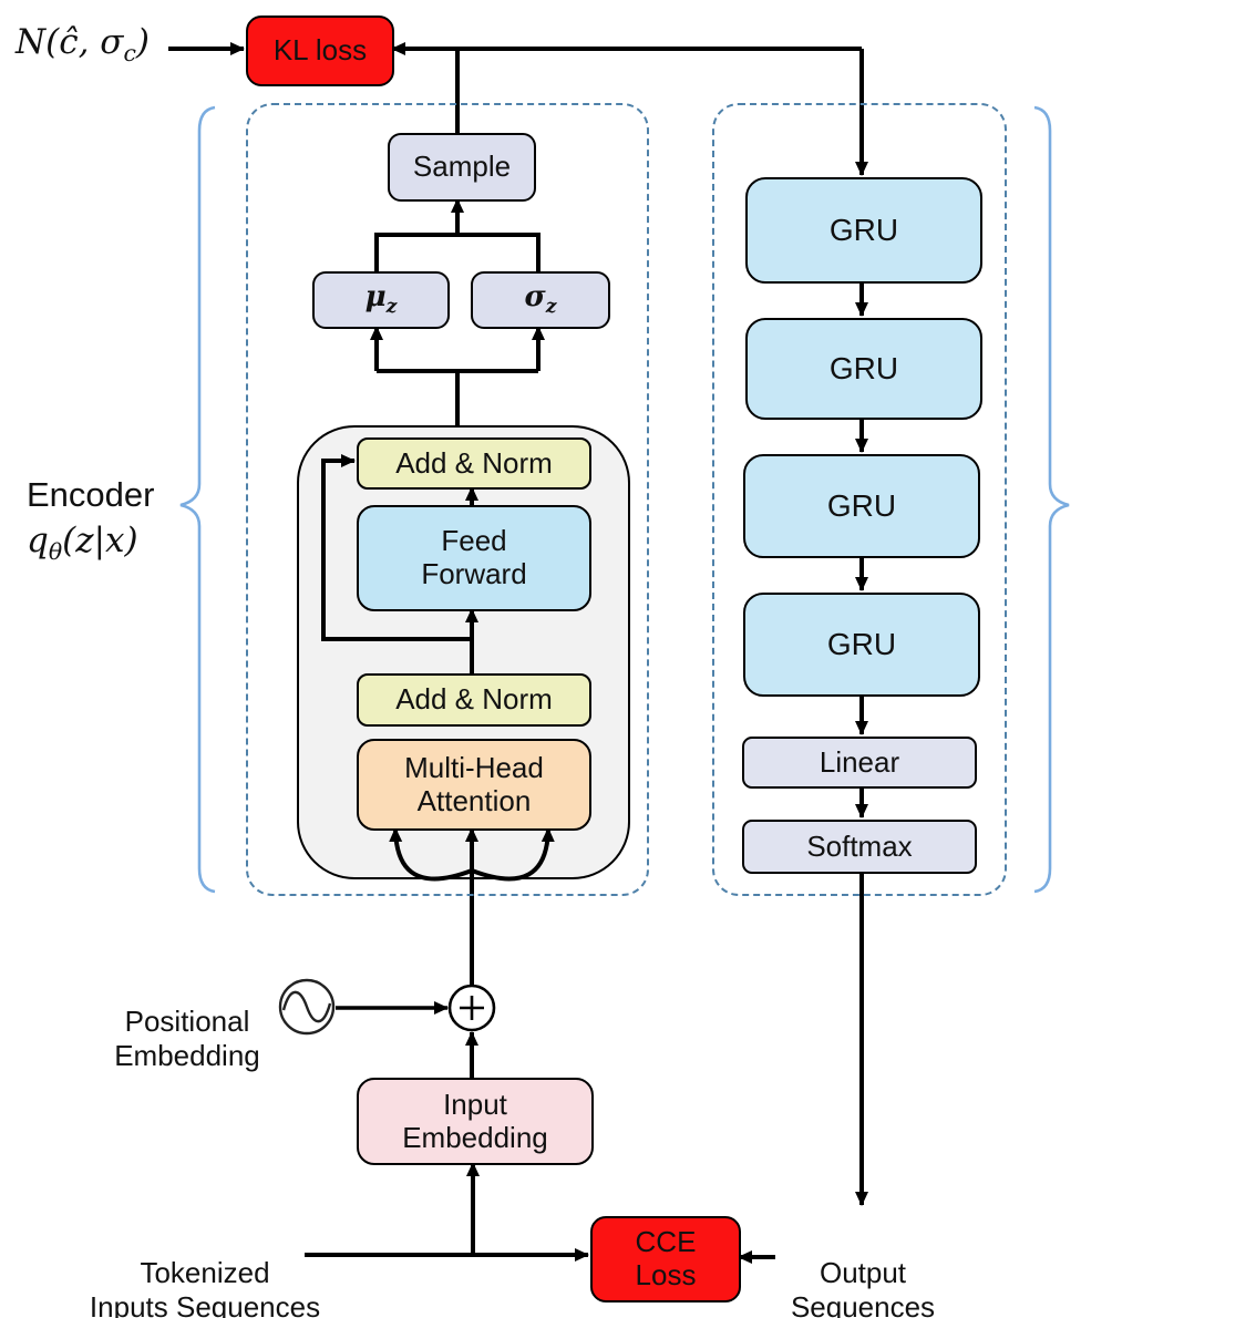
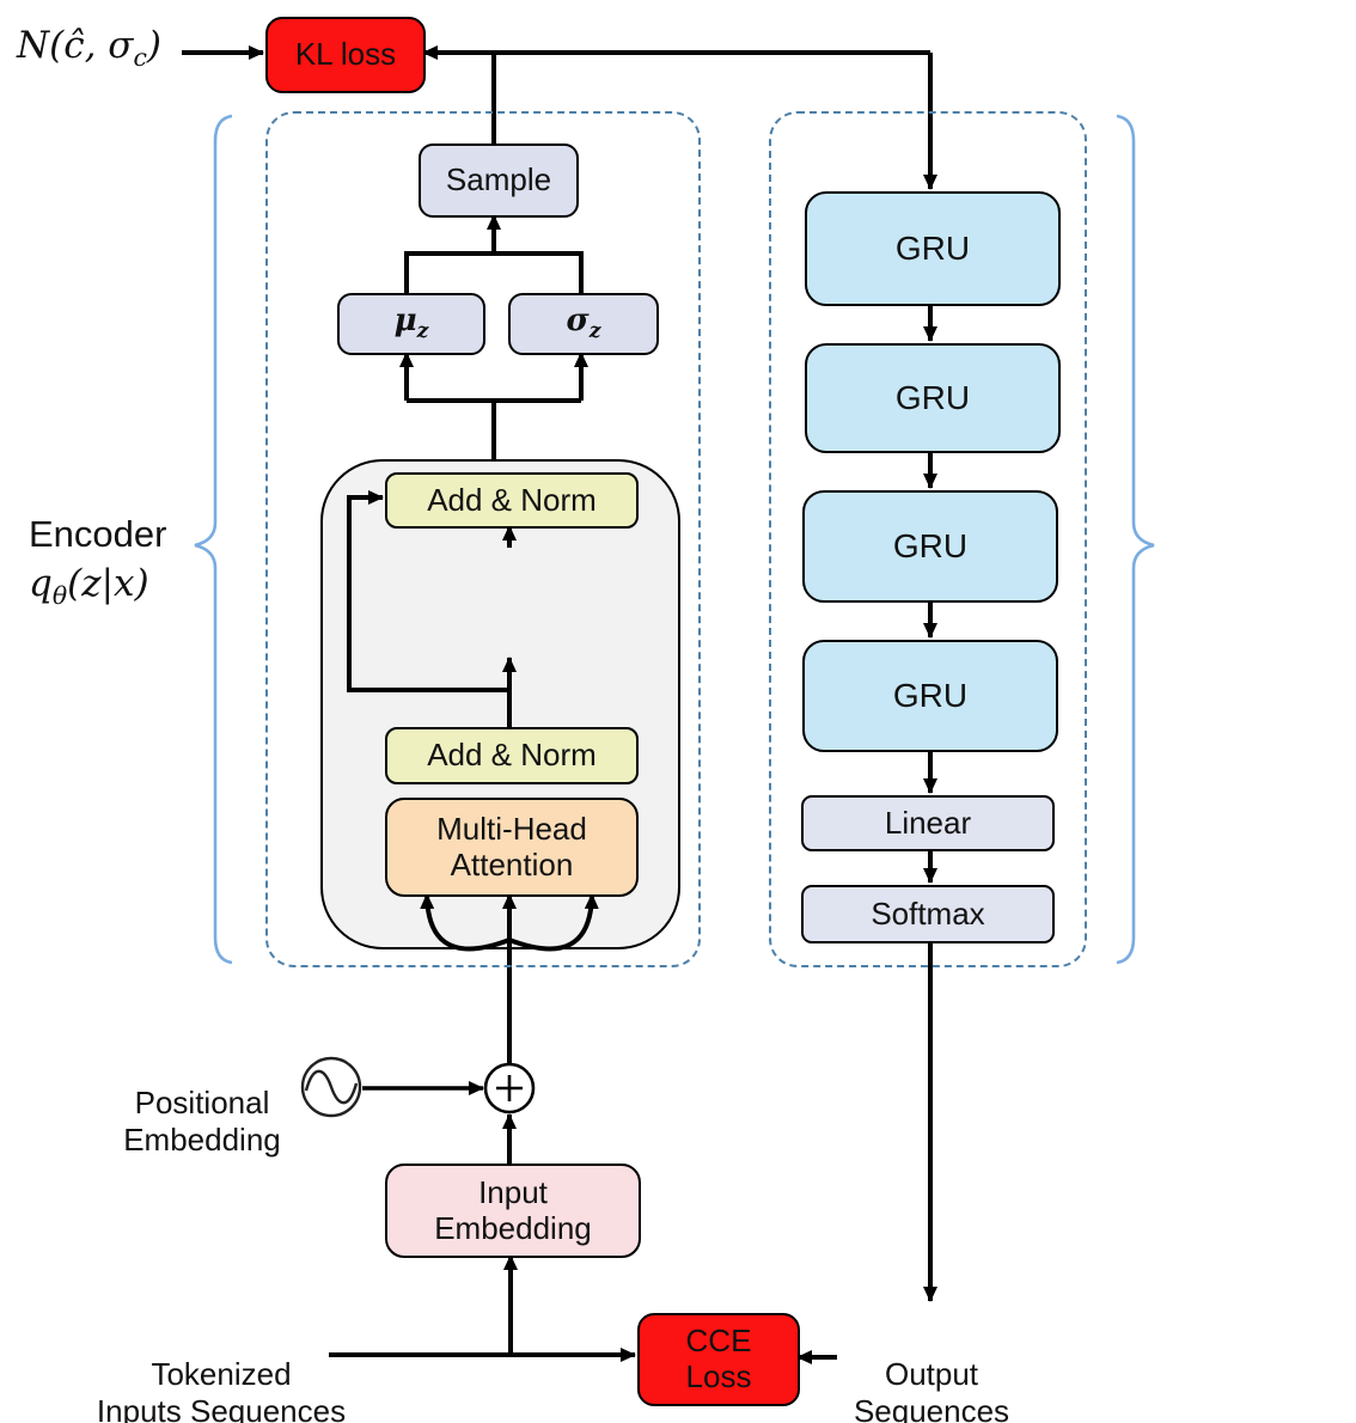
  N(ĉ, σc)
  KL loss
  Sample
  μz
  σz
  Add & Norm
- Feed
- Forward
  Add & Norm
  Multi-Head
  Attention
  GRU
  GRU
  GRU
  GRU
  Linear
  Softmax
  Encoder
  qθ(z|x)
  Positional
  Embedding
  Input
  Embedding
  Tokenized
  Inputs Sequences
  CCE
  Loss
  Output
  Sequences
